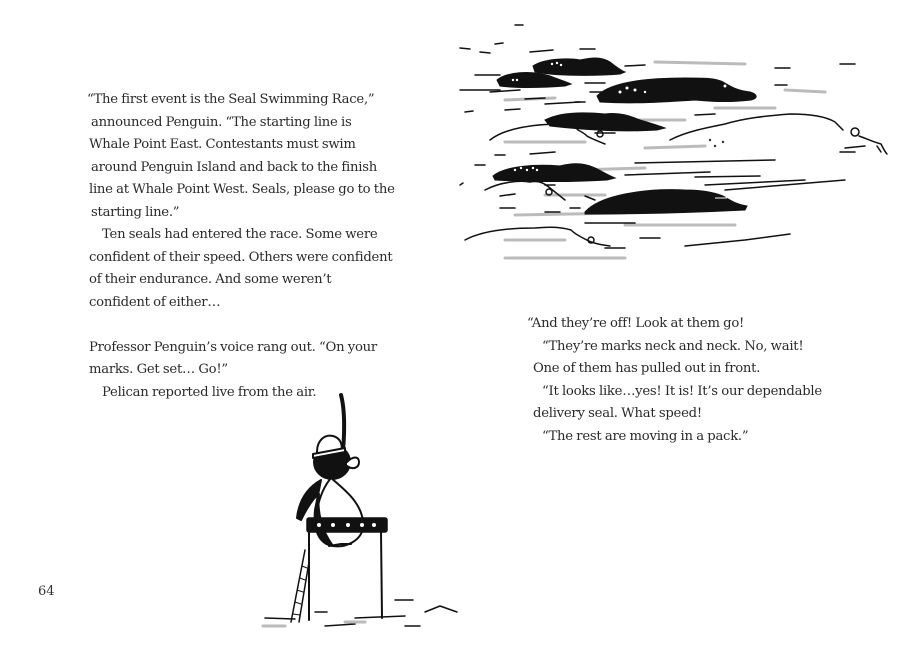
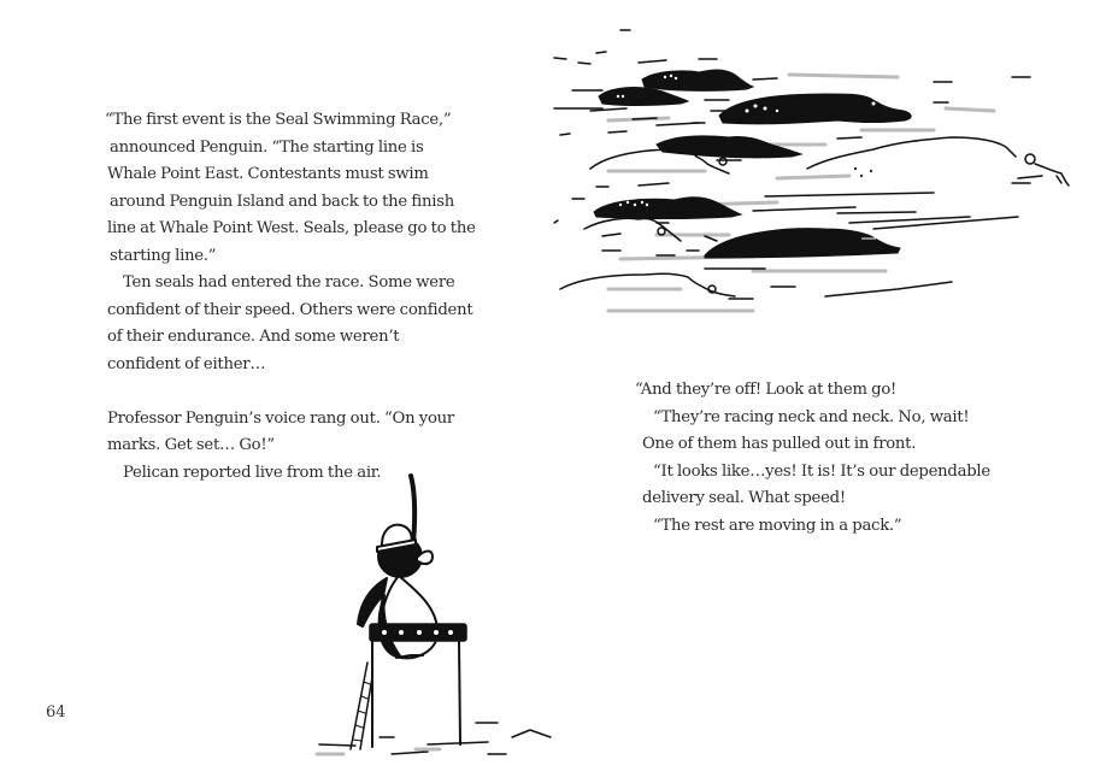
  “The first event is the Seal Swimming Race,”
  announced Penguin. “The starting line is
  Whale Point East. Contestants must swim
  around Penguin Island and back to the finish
  line at Whale Point West. Seals, please go to the
  starting line.”
  Ten seals had entered the race. Some were
  confident of their speed. Others were confident
  of their endurance. And some weren’t
  confident of either…
  Professor Penguin’s voice rang out. “On your
  marks. Get set… Go!”
  Pelican reported live from the air.
  64
  “And they’re off! Look at them go!
- “They’re marks neck and neck. No, wait!
+ “They’re racing neck and neck. No, wait!
  One of them has pulled out in front.
  “It looks like…yes! It is! It’s our dependable
  delivery seal. What speed!
  “The rest are moving in a pack.”
